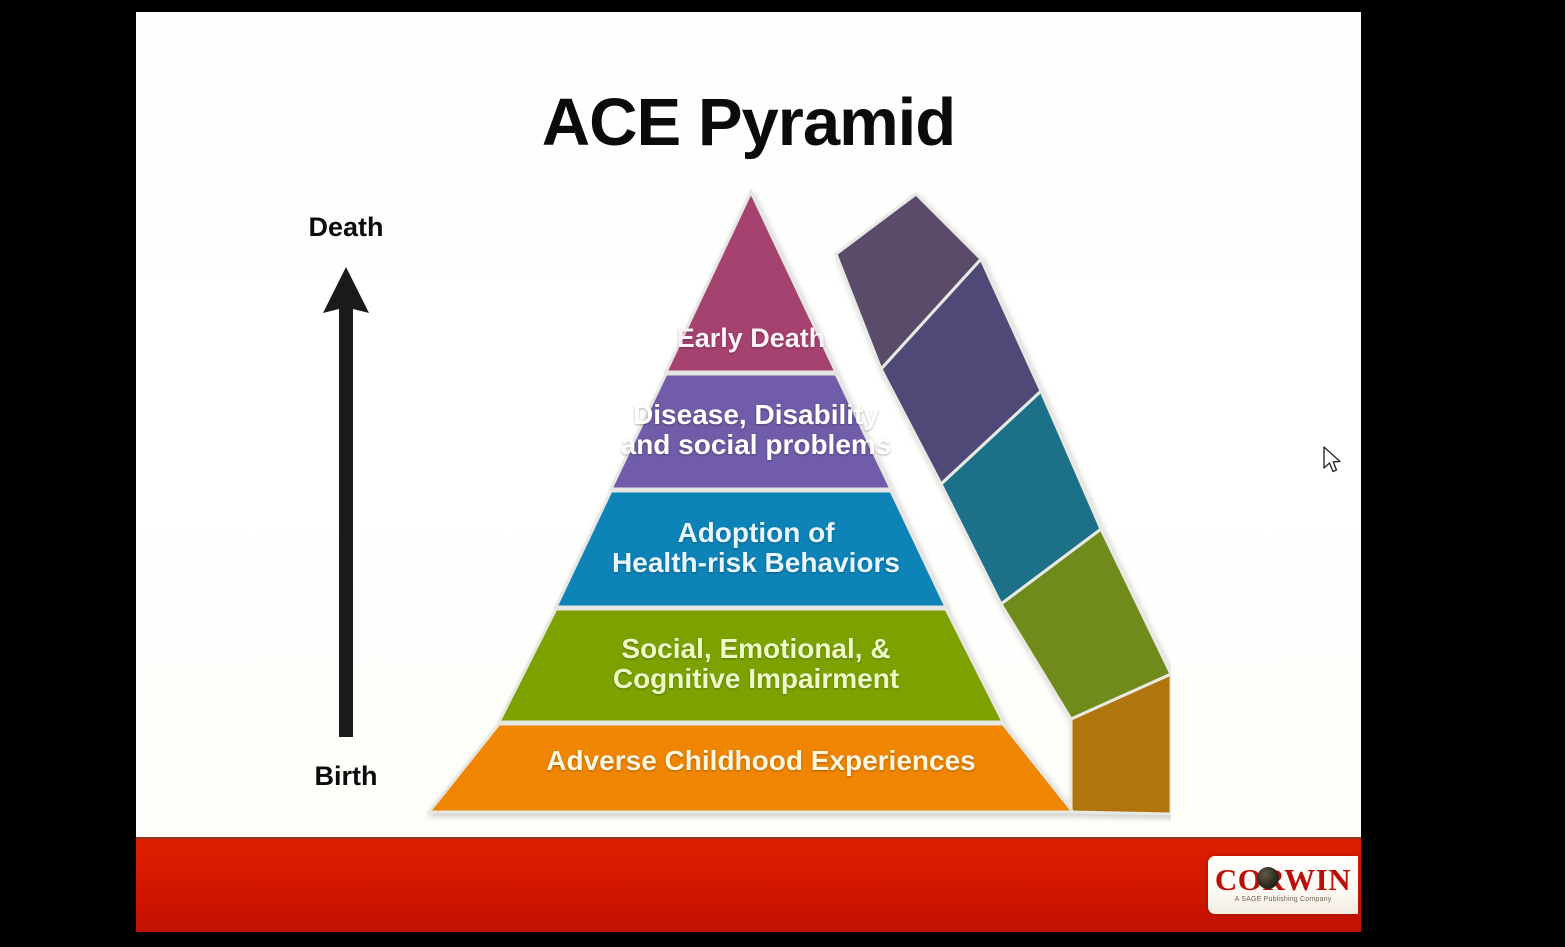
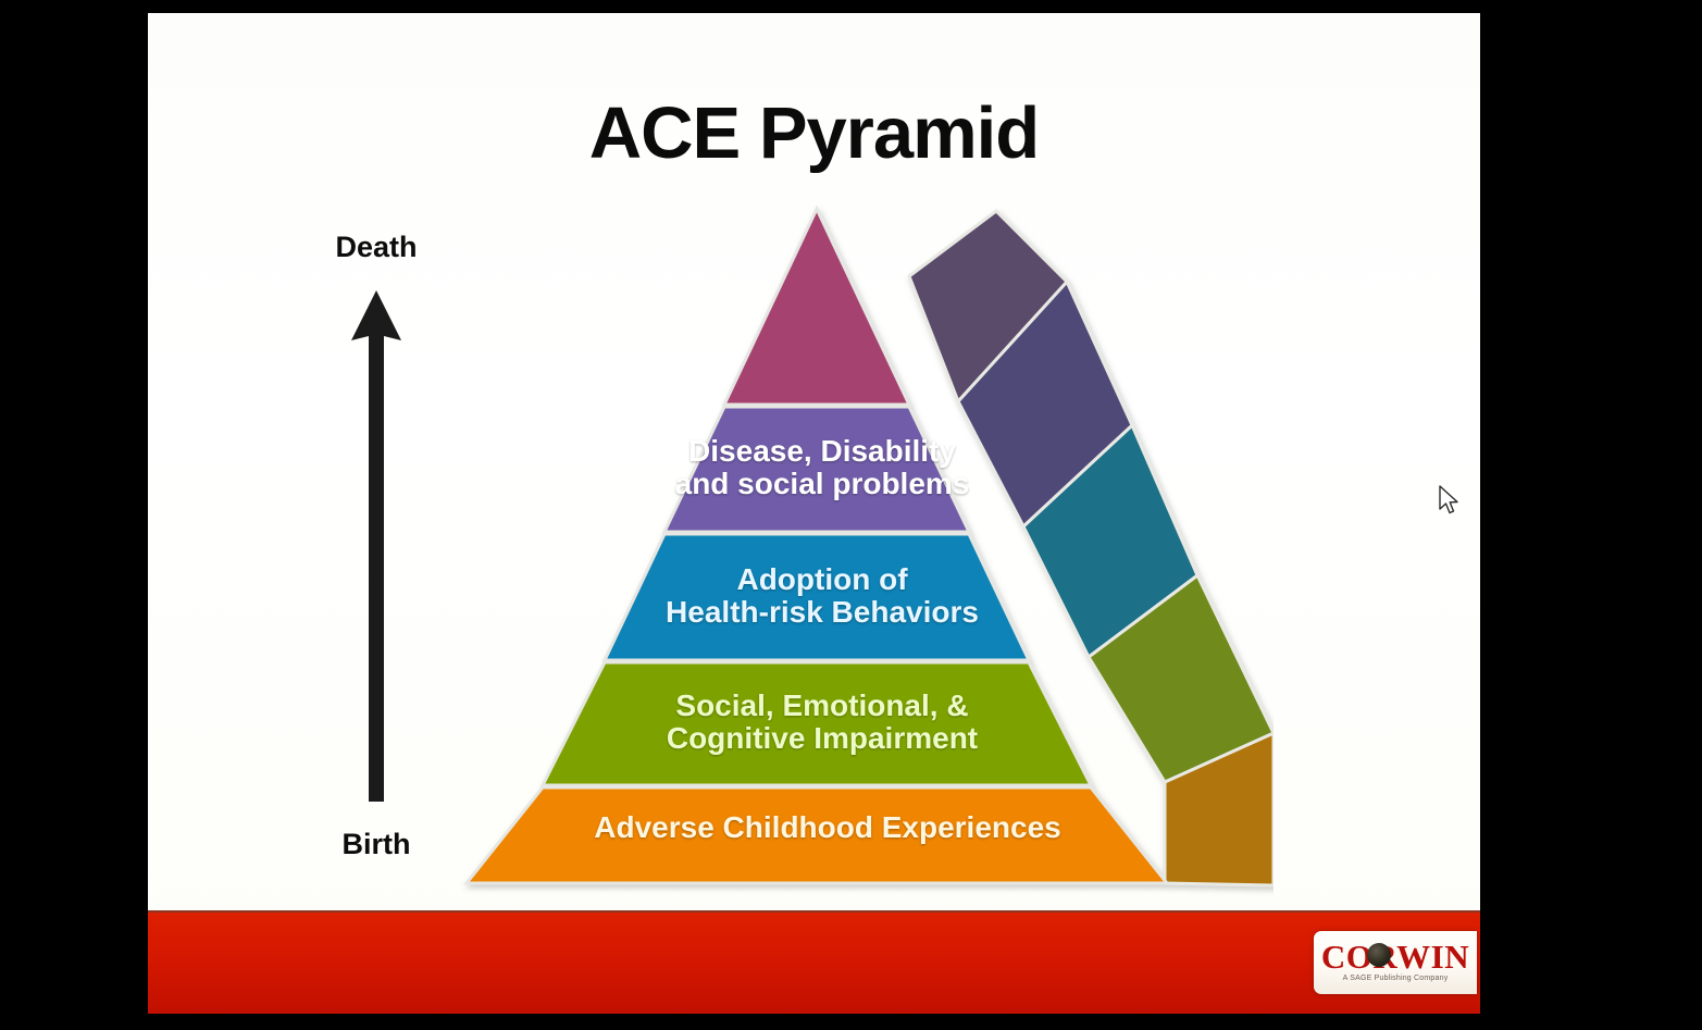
  ACE Pyramid
  Death
  Birth
- Early Death
  Disease, Disability
  and social problems
  Adoption of
  Health-risk Behaviors
  Social, Emotional, &
  Cognitive Impairment
  Adverse Childhood Experiences
  COWIN
